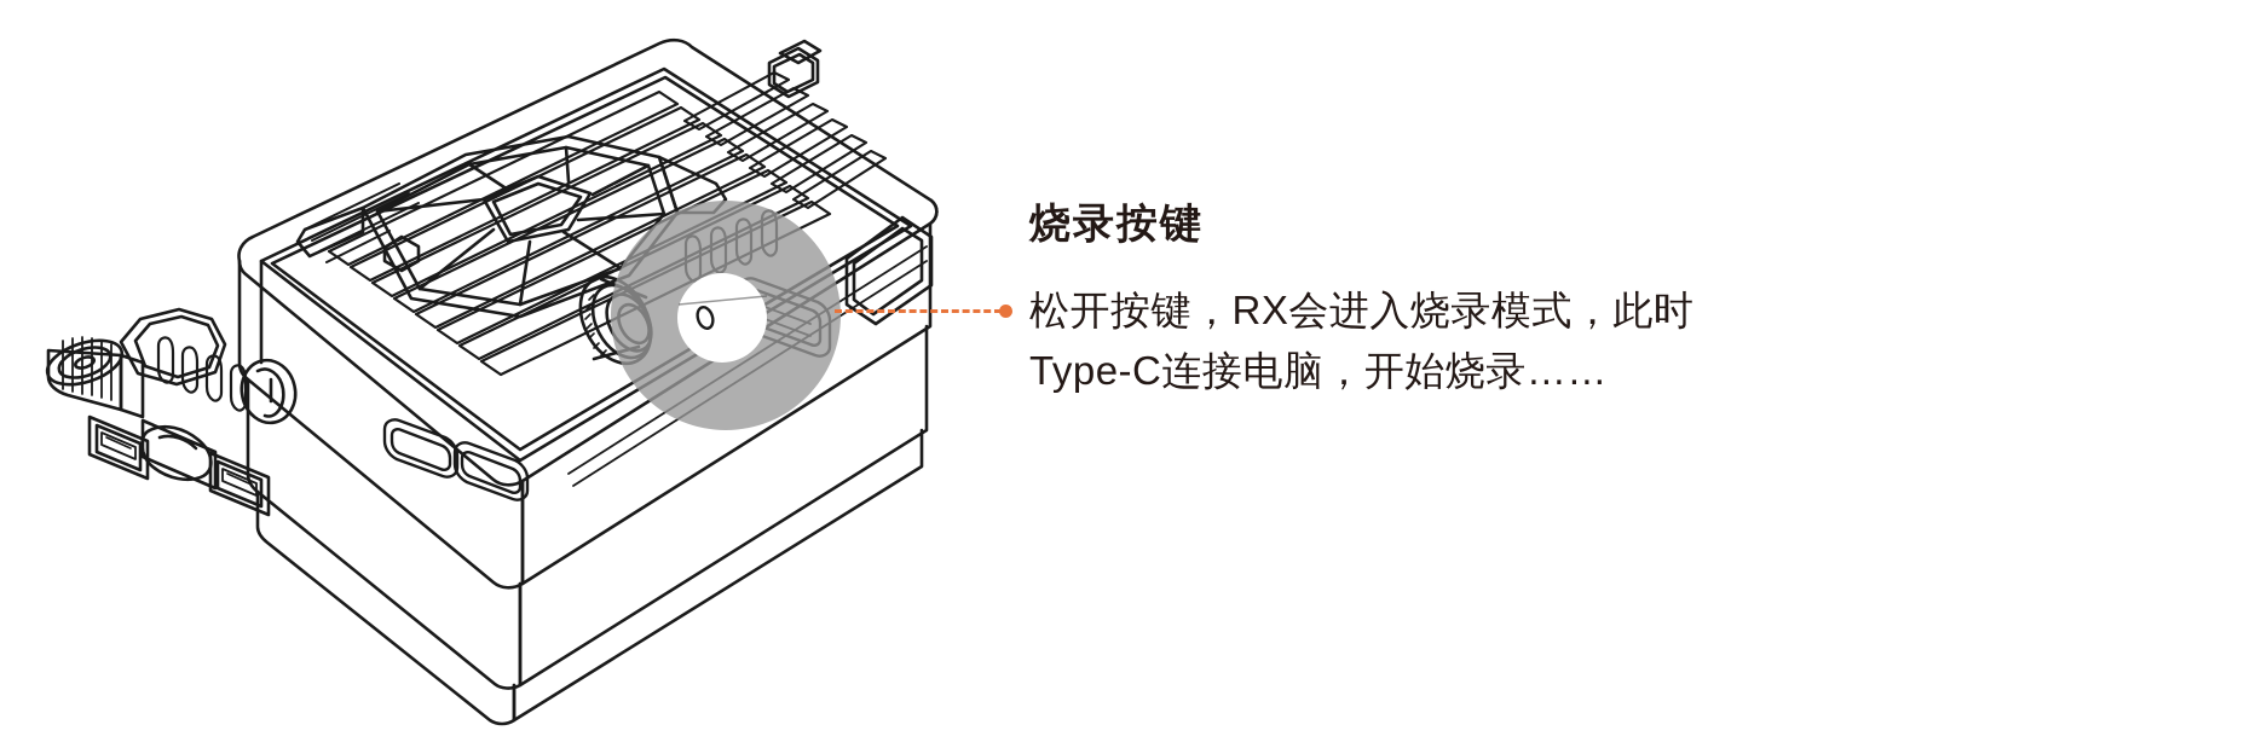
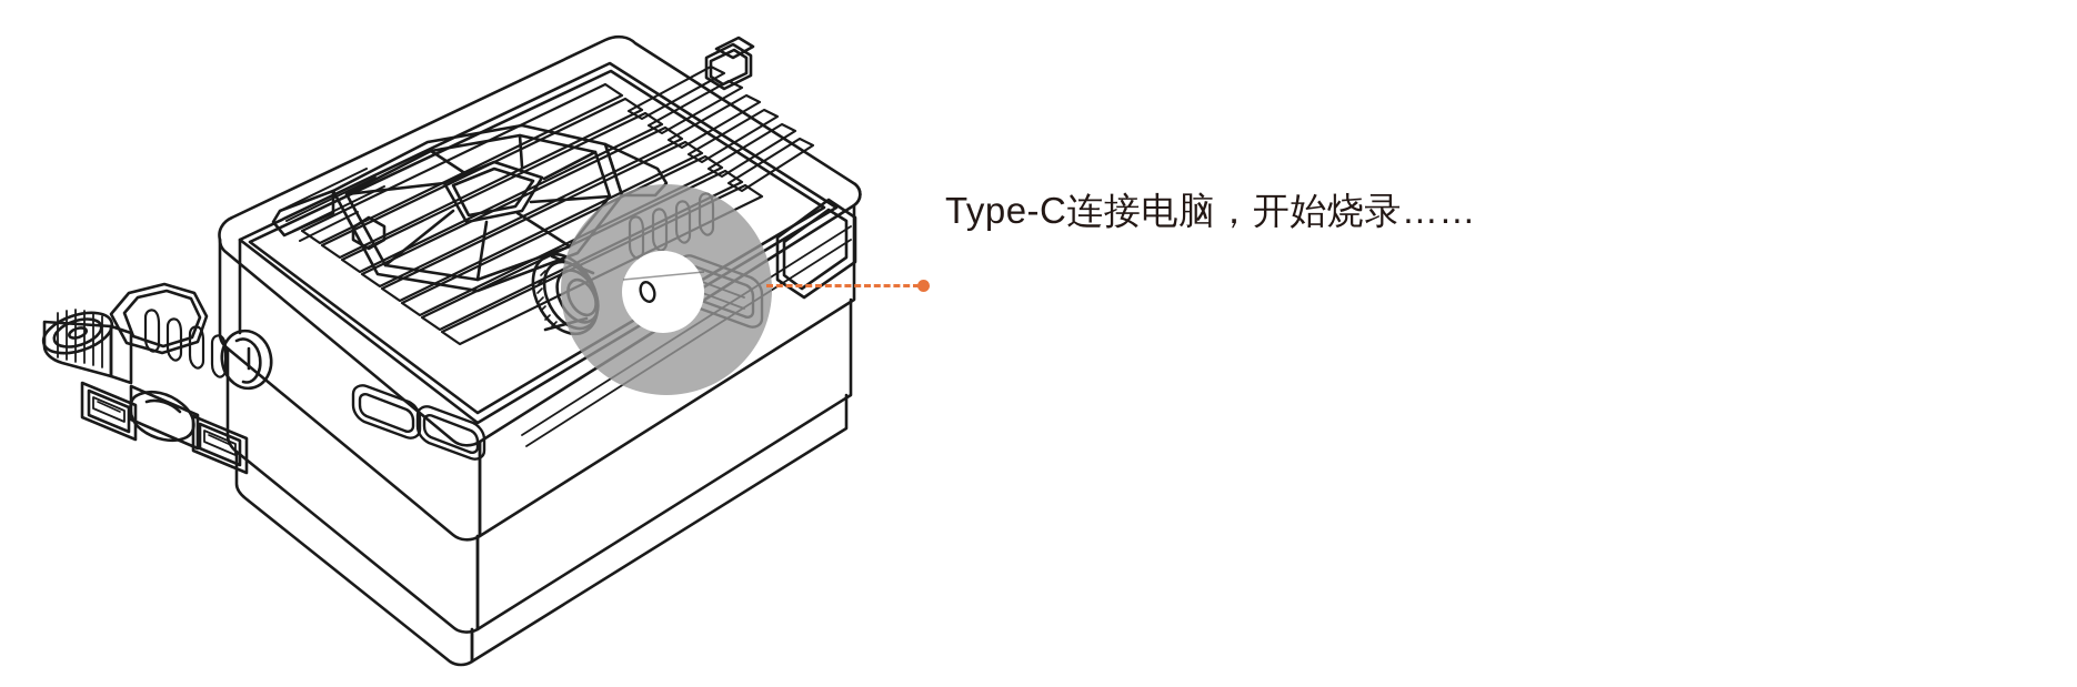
- 烧录按键
- 松开按键，RX会进入烧录模式，此时
  Type-C连接电脑，开始烧录……
